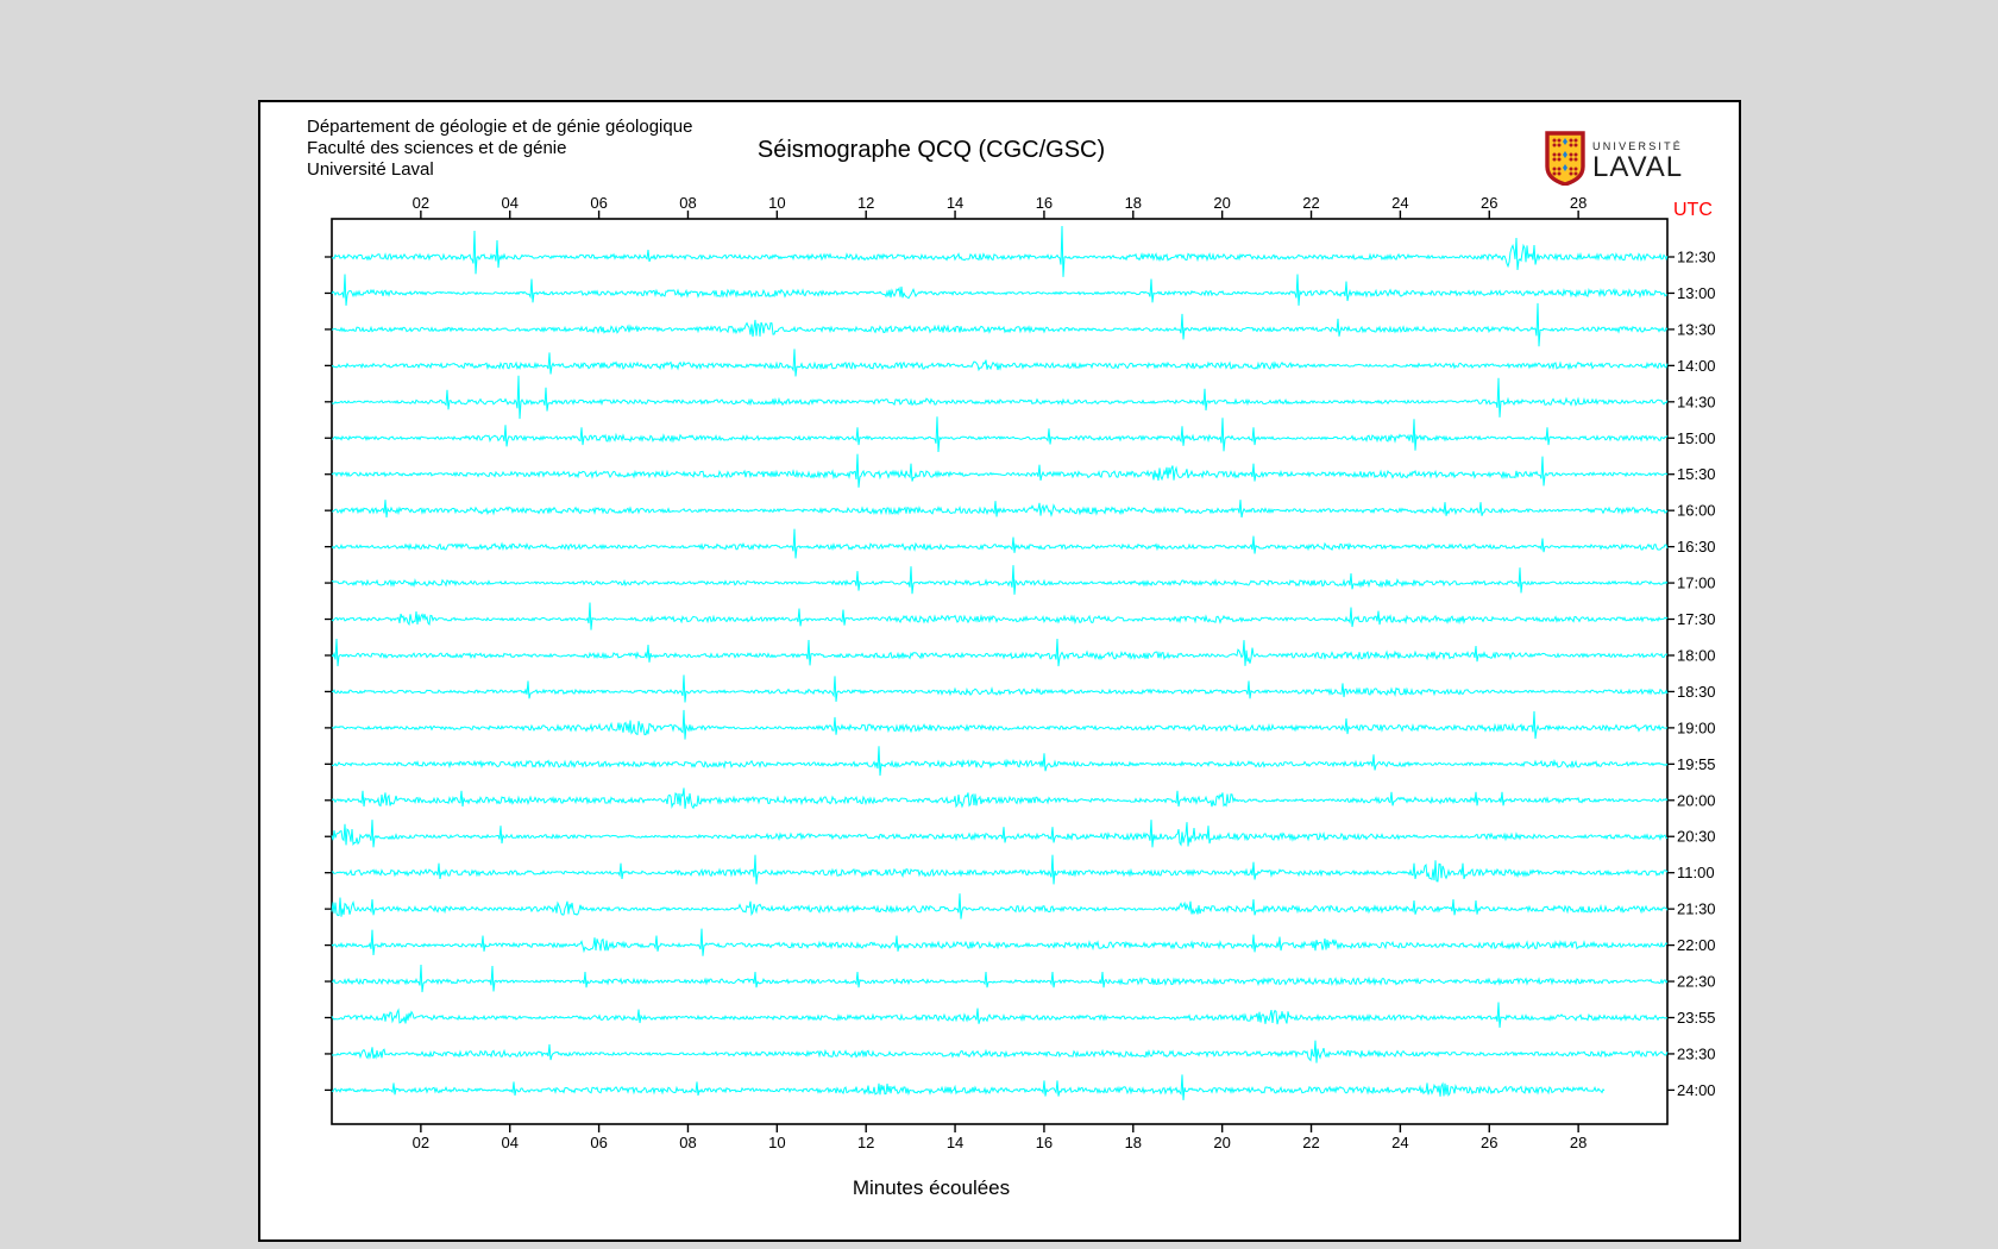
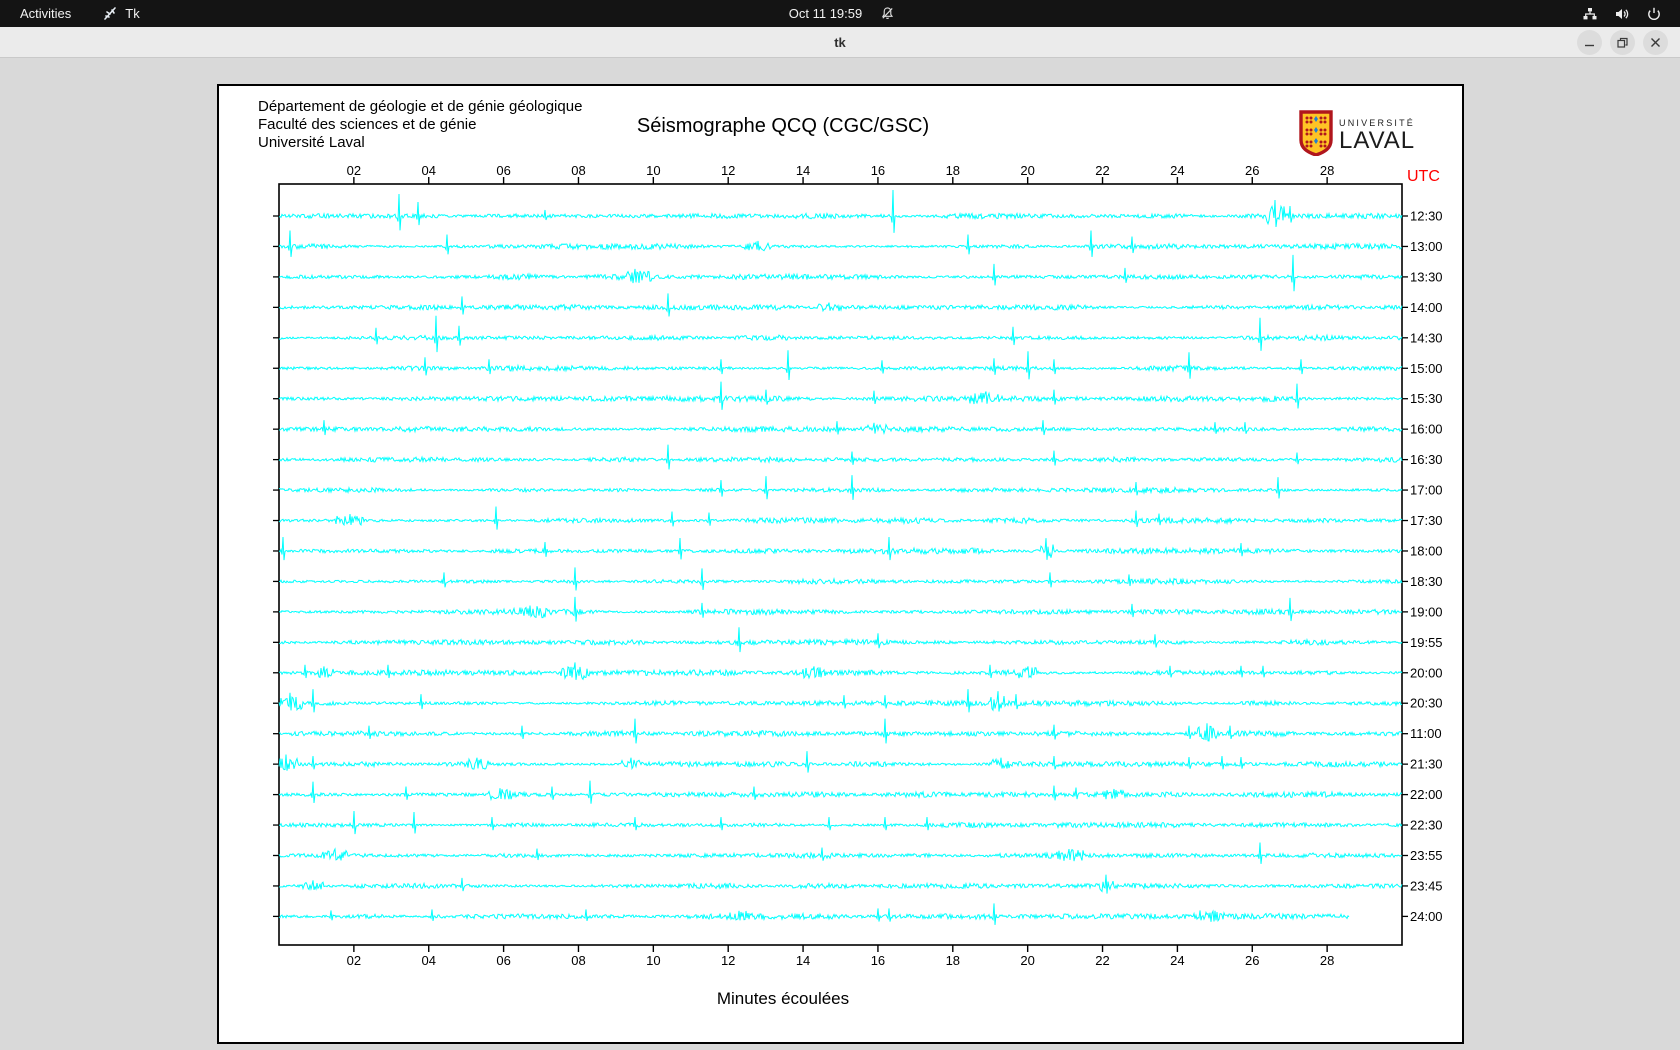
+ Activities
+ Tk
+ Oct 11 19:59
+ tk
  Département de géologie et de génie géologique
  Faculté des sciences et de génie
  Université Laval
  Séismographe QCQ (CGC/GSC)
  UNIVERSITÉ
  LAVAL
  02
  02
  04
  04
  06
  06
  08
  08
  10
  10
  12
  12
  14
  14
  16
  16
  18
  18
  20
  20
  22
  22
  24
  24
  26
  26
  28
  28
  UTC
  Minutes écoulées
  12:30
  13:00
  13:30
  14:00
  14:30
  15:00
  15:30
  16:00
  16:30
  17:00
  17:30
  18:00
  18:30
  19:00
  19:55
  20:00
  20:30
  11:00
  21:30
  22:00
  22:30
  23:55
- 23:30
+ 23:45
  24:00
